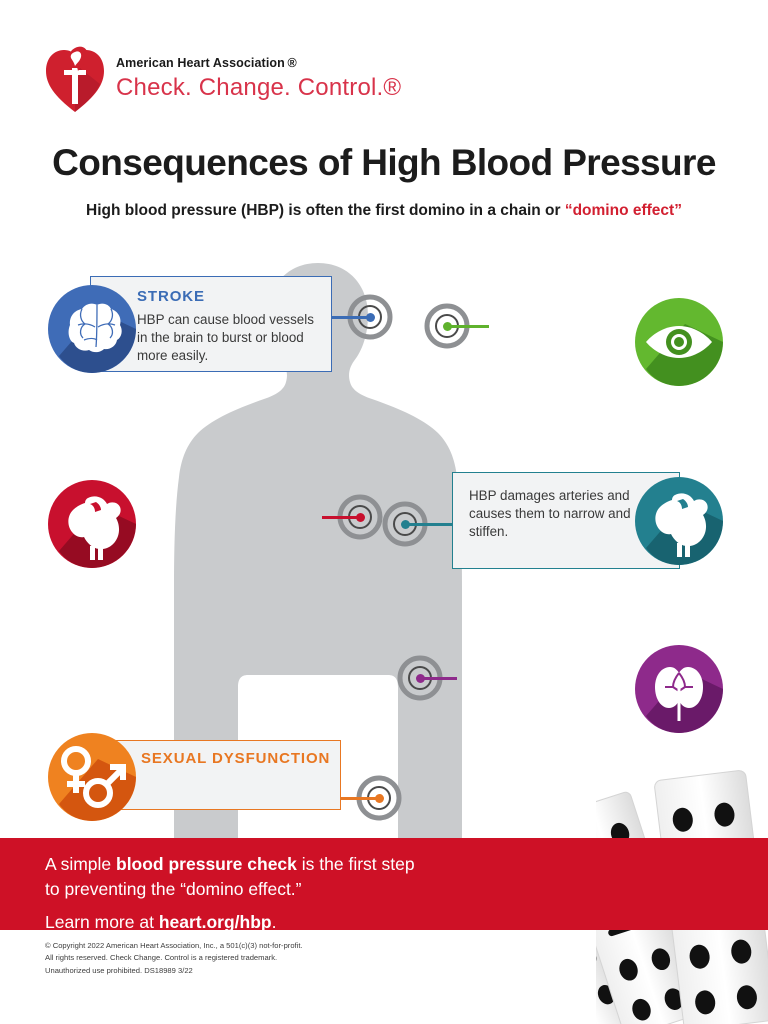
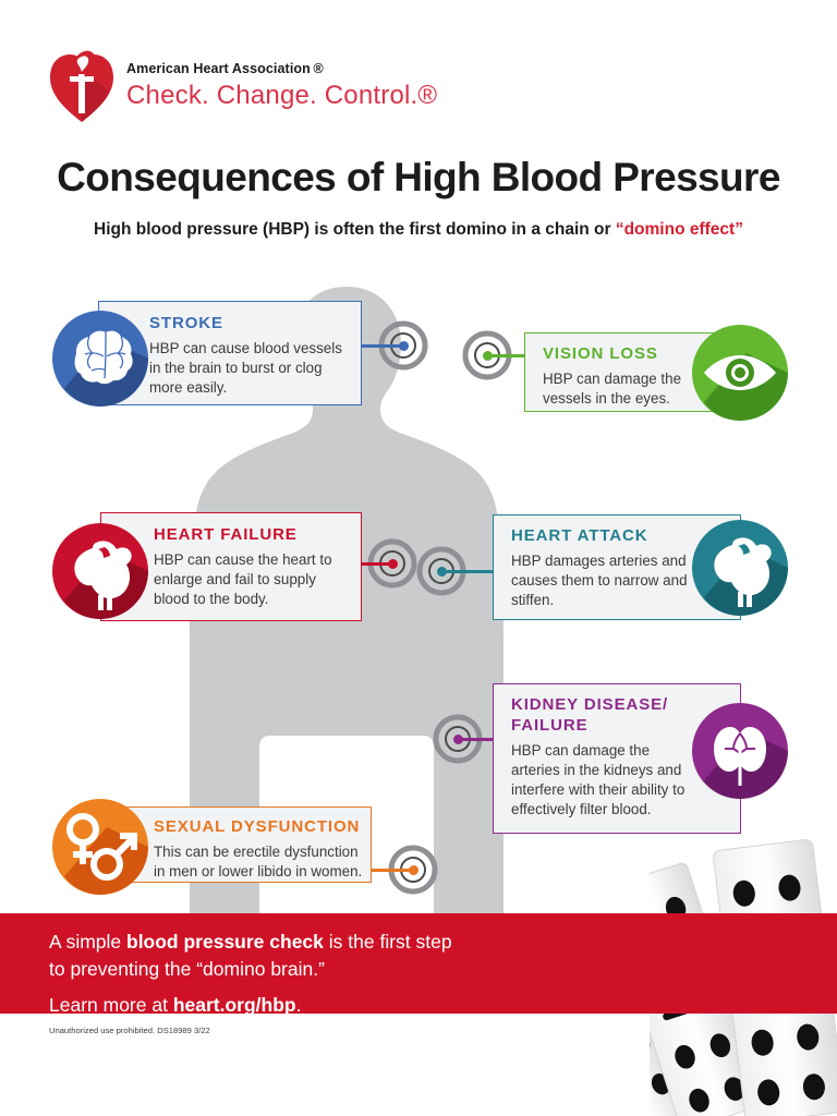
  American Heart Association ®
  Check. Change. Control.®
  Consequences of High Blood Pressure
  High blood pressure (HBP) is often the first domino in a chain or “domino effect”
  STROKE
- HBP can cause blood vessels in the brain to burst or blood more easily.
+ HBP can cause blood vessels in the brain to burst or clog more easily.
+ VISION LOSS
+ HBP can damage the vessels in the eyes.
+ HEART FAILURE
+ HBP can cause the heart to enlarge and fail to supply blood to the body.
+ HEART ATTACK
  HBP damages arteries and causes them to narrow and stiffen.
+ KIDNEY DISEASE/ FAILURE
+ HBP can damage the arteries in the kidneys and interfere with their ability to effectively filter blood.
  SEXUAL DYSFUNCTION
+ This can be erectile dysfunction in men or lower libido in women.
  A simple blood pressure check is the first step
- to preventing the “domino effect.”
+ to preventing the “domino brain.”
  Learn more at heart.org/hbp.
- © Copyright 2022 American Heart Association, Inc., a 501(c)(3) not-for-profit.
- All rights reserved. Check Change. Control is a registered trademark.
  Unauthorized use prohibited. DS18989 3/22
